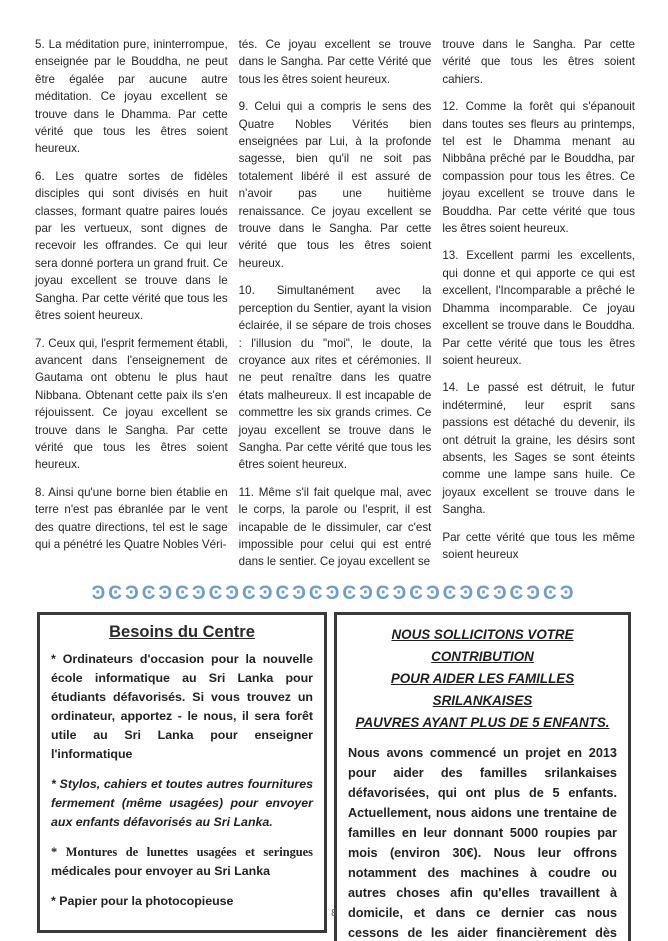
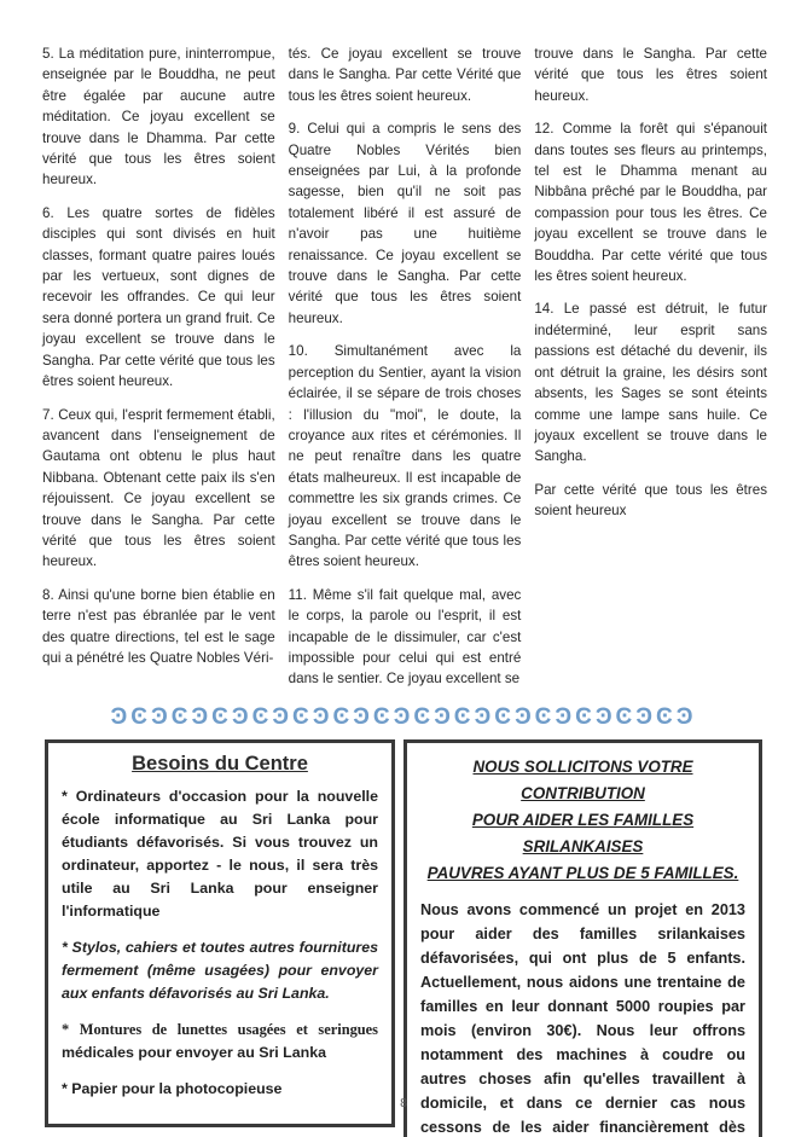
  5. La méditation pure, ininterrompue, enseignée par le Bouddha, ne peut être égalée par aucune autre méditation. Ce joyau excellent se trouve dans le Dhamma. Par cette vérité que tous les êtres soient heureux.
  6. Les quatre sortes de fidèles disciples qui sont divisés en huit classes, formant quatre paires loués par les vertueux, sont dignes de recevoir les offrandes. Ce qui leur sera donné portera un grand fruit. Ce joyau excellent se trouve dans le Sangha. Par cette vérité que tous les êtres soient heureux.
  7. Ceux qui, l'esprit fermement établi, avancent dans l'enseignement de Gautama ont obtenu le plus haut Nibbana. Obtenant cette paix ils s'en réjouissent. Ce joyau excellent se trouve dans le Sangha. Par cette vérité que tous les êtres soient heureux.
  8. Ainsi qu'une borne bien établie en terre n'est pas ébranlée par le vent des quatre directions, tel est le sage qui a pénétré les Quatre Nobles Véri-
  tés. Ce joyau excellent se trouve dans le Sangha. Par cette Vérité que tous les êtres soient heureux.
  9. Celui qui a compris le sens des Quatre Nobles Vérités bien enseignées par Lui, à la profonde sagesse, bien qu'il ne soit pas totalement libéré il est assuré de n'avoir pas une huitième renaissance. Ce joyau excellent se trouve dans le Sangha. Par cette vérité que tous les êtres soient heureux.
  10. Simultanément avec la perception du Sentier, ayant la vision éclairée, il se sépare de trois choses : l'illusion du "moi", le doute, la croyance aux rites et cérémonies. Il ne peut renaître dans les quatre états malheureux. Il est incapable de commettre les six grands crimes. Ce joyau excellent se trouve dans le Sangha. Par cette vérité que tous les êtres soient heureux.
  11. Même s'il fait quelque mal, avec le corps, la parole ou l'esprit, il est incapable de le dissimuler, car c'est impossible pour celui qui est entré dans le sentier. Ce joyau excellent se
- trouve dans le Sangha. Par cette vérité que tous les êtres soient cahiers.
+ trouve dans le Sangha. Par cette vérité que tous les êtres soient heureux.
  12. Comme la forêt qui s'épanouit dans toutes ses fleurs au printemps, tel est le Dhamma menant au Nibbâna prêché par le Bouddha, par compassion pour tous les êtres. Ce joyau excellent se trouve dans le Bouddha. Par cette vérité que tous les êtres soient heureux.
- 13. Excellent parmi les excellents, qui donne et qui apporte ce qui est excellent, l'Incomparable a prêché le Dhamma incomparable. Ce joyau excellent se trouve dans le Bouddha. Par cette vérité que tous les êtres soient heureux.
  14. Le passé est détruit, le futur indéterminé, leur esprit sans passions est détaché du devenir, ils ont détruit la graine, les désirs sont absents, les Sages se sont éteints comme une lampe sans huile. Ce joyaux excellent se trouve dans le Sangha.
- Par cette vérité que tous les même soient heureux
+ Par cette vérité que tous les êtres soient heureux
  ϿϾϿϾϿϾϿϾϿϾϿϾϿϾϿϾϿϾϿϾϿϾϿϾϿϾϿϾϿ
  Besoins du Centre
- * Ordinateurs d'occasion pour la nouvelle école informatique au Sri Lanka pour étudiants défavorisés. Si vous trouvez un ordinateur, apportez - le nous, il sera forêt utile au Sri Lanka pour enseigner l'informatique
+ * Ordinateurs d'occasion pour la nouvelle école informatique au Sri Lanka pour étudiants défavorisés. Si vous trouvez un ordinateur, apportez - le nous, il sera très utile au Sri Lanka pour enseigner l'informatique
  * Stylos, cahiers et toutes autres fournitures fermement (même usagées) pour envoyer aux enfants défavorisés au Sri Lanka.
  * Montures de lunettes usagées et seringues médicales pour envoyer au Sri Lanka
  * Papier pour la photocopieuse
  NOUS SOLLICITONS VOTRE CONTRIBUTION
  POUR AIDER LES FAMILLES SRILANKAISES
- PAUVRES AYANT PLUS DE 5 ENFANTS.
+ PAUVRES AYANT PLUS DE 5 FAMILLES.
  Nous avons commencé un projet en 2013 pour aider des familles srilankaises défavorisées, qui ont plus de 5 enfants. Actuellement, nous aidons une trentaine de familles en leur donnant 5000 roupies par mois (environ 30€). Nous leur offrons notamment des machines à coudre ou autres choses afin qu'elles travaillent à domicile, et dans ce dernier cas nous cessons de les aider financièrement dès
  8
